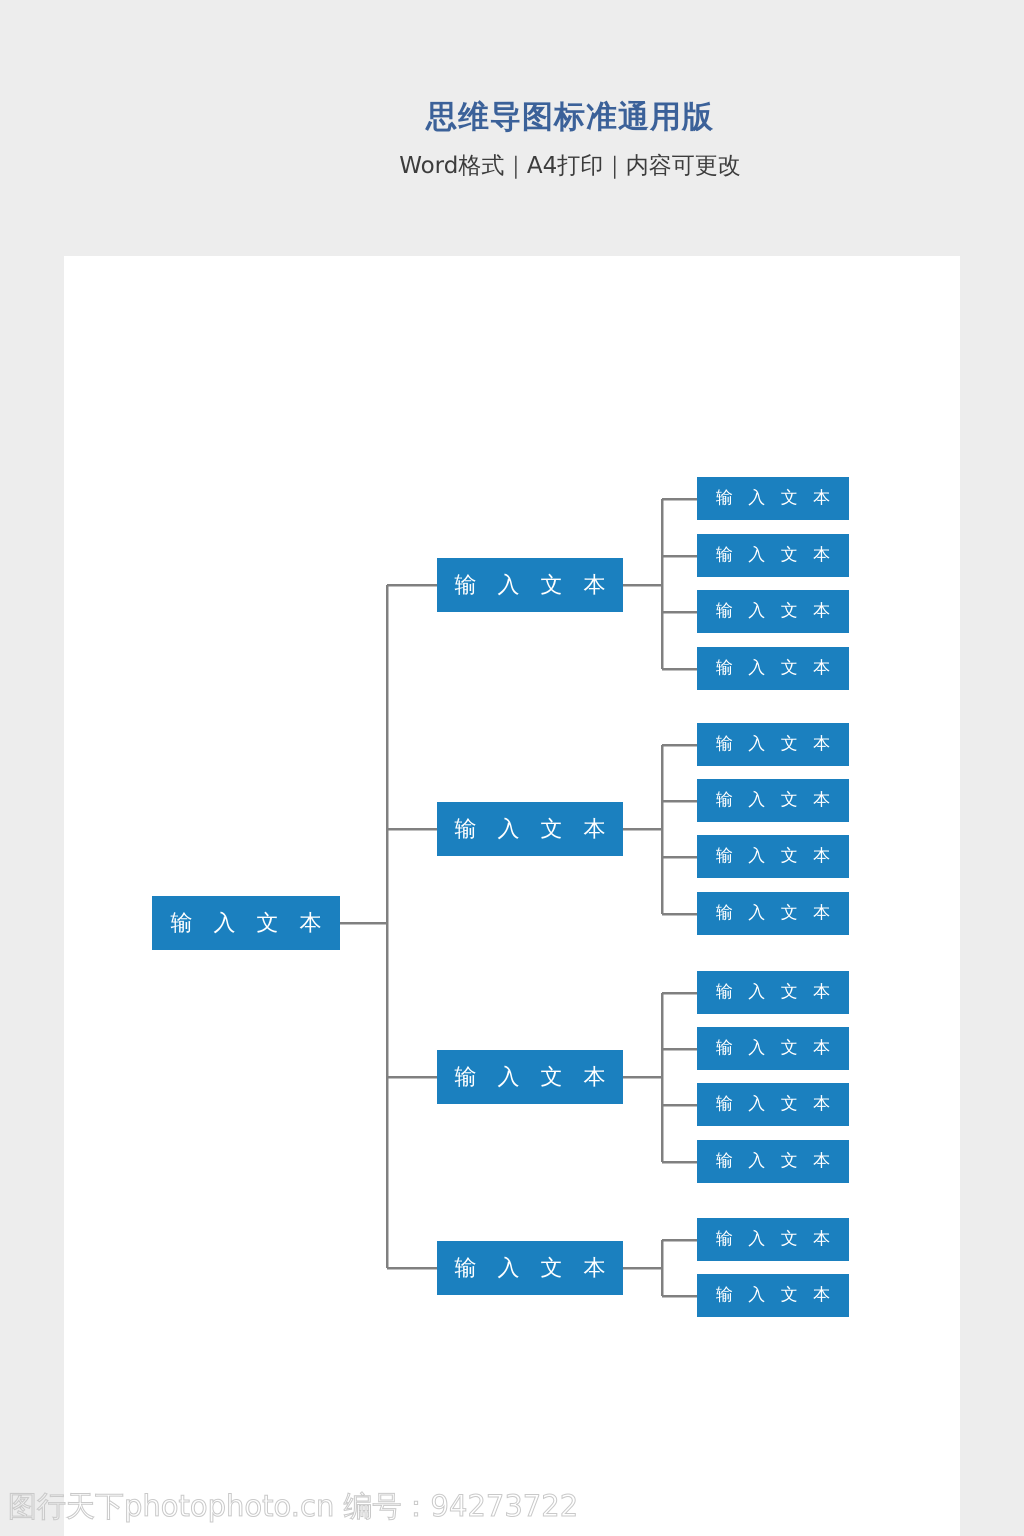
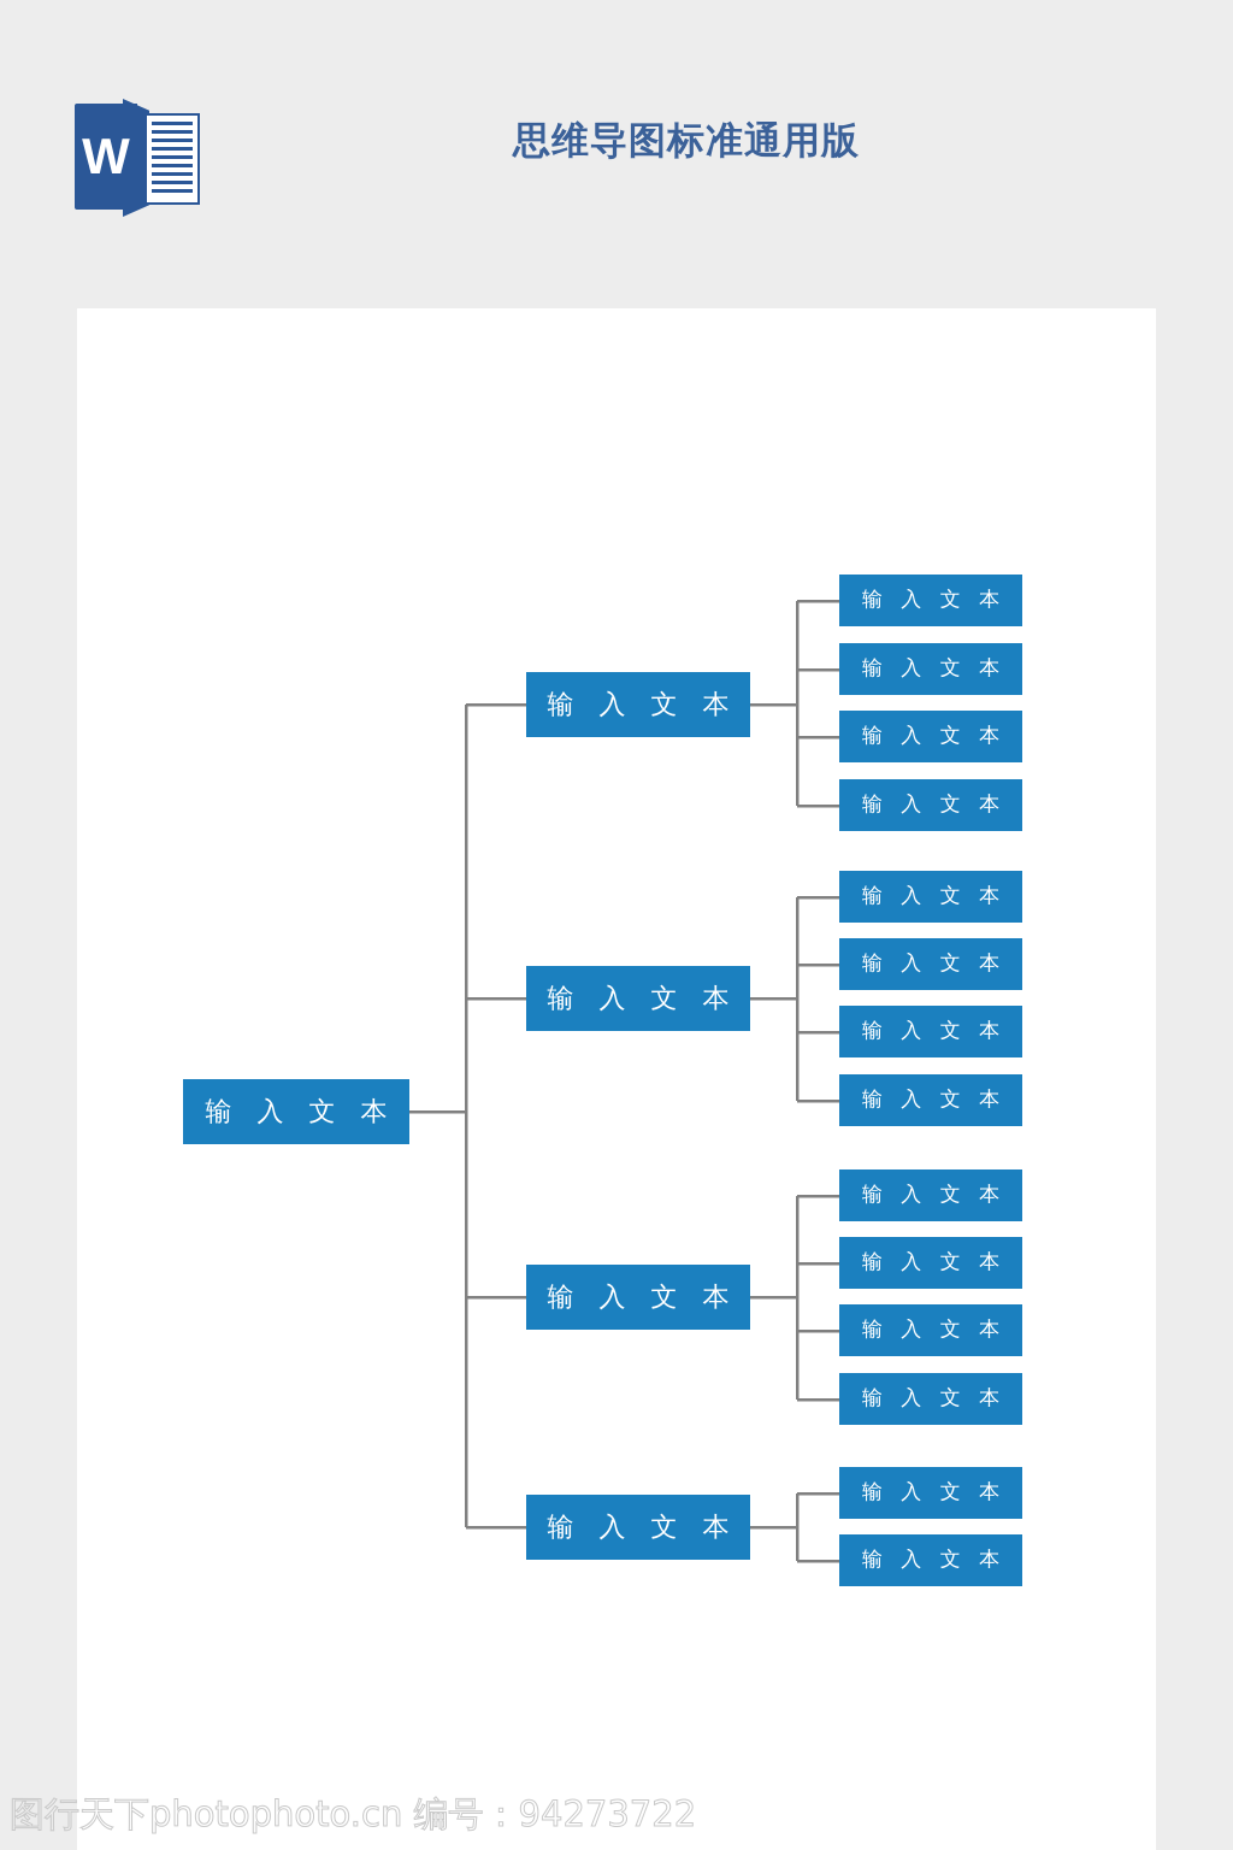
+ W
  思维导图标准通用版
- Word格式｜A4打印｜内容可更改
  输 入 文 本
  输 入 文 本
  输 入 文 本
  输 入 文 本
  输 入 文 本
  输 入 文 本
  输 入 文 本
  输 入 文 本
  输 入 文 本
  输 入 文 本
  输 入 文 本
  输 入 文 本
  输 入 文 本
  输 入 文 本
  输 入 文 本
  输 入 文 本
  输 入 文 本
  输 入 文 本
  输 入 文 本
  图行天下photophoto.cn 编号：94273722
